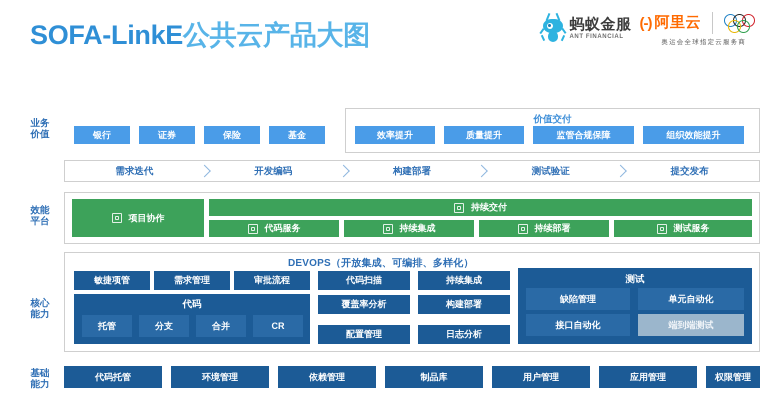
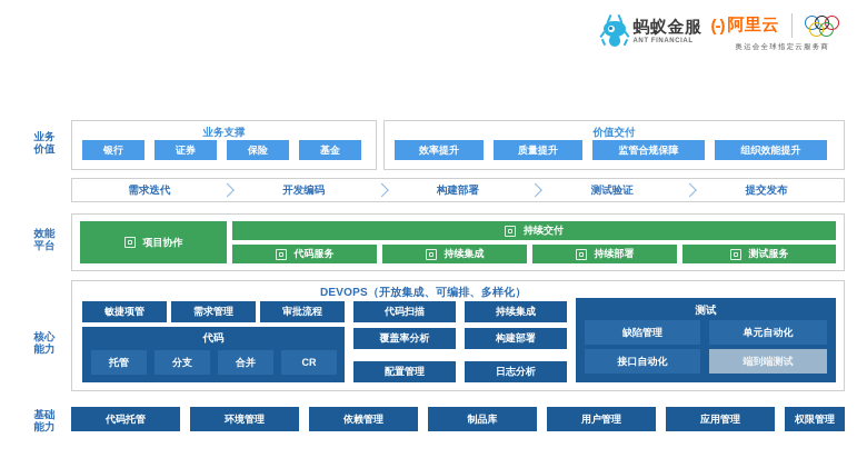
- SOFA-LinkE公共云产品大图
  蚂蚁金服
  (-)
  阿里云
  业务
  价值
+ 业务支撑
  银行
  证券
  保险
  基金
  价值交付
  效率提升
  质量提升
  监管合规保障
  组织效能提升
  需求迭代
  开发编码
  构建部署
  测试验证
  提交发布
  效能
  平台
  项目协作
  持续交付
  代码服务
  持续集成
  持续部署
  测试服务
  核心
  能力
  DEVOPS（开放集成、可编排、多样化）
  敏捷项管
  需求管理
  审批流程
  代码
  托管
  分支
  合并
  CR
  代码扫描
  覆盖率分析
  配置管理
  持续集成
  构建部署
  日志分析
  测试
  缺陷管理
  单元自动化
  接口自动化
  端到端测试
  基础
  能力
  代码托管
  环境管理
  依赖管理
  制品库
  用户管理
  应用管理
  权限管理
